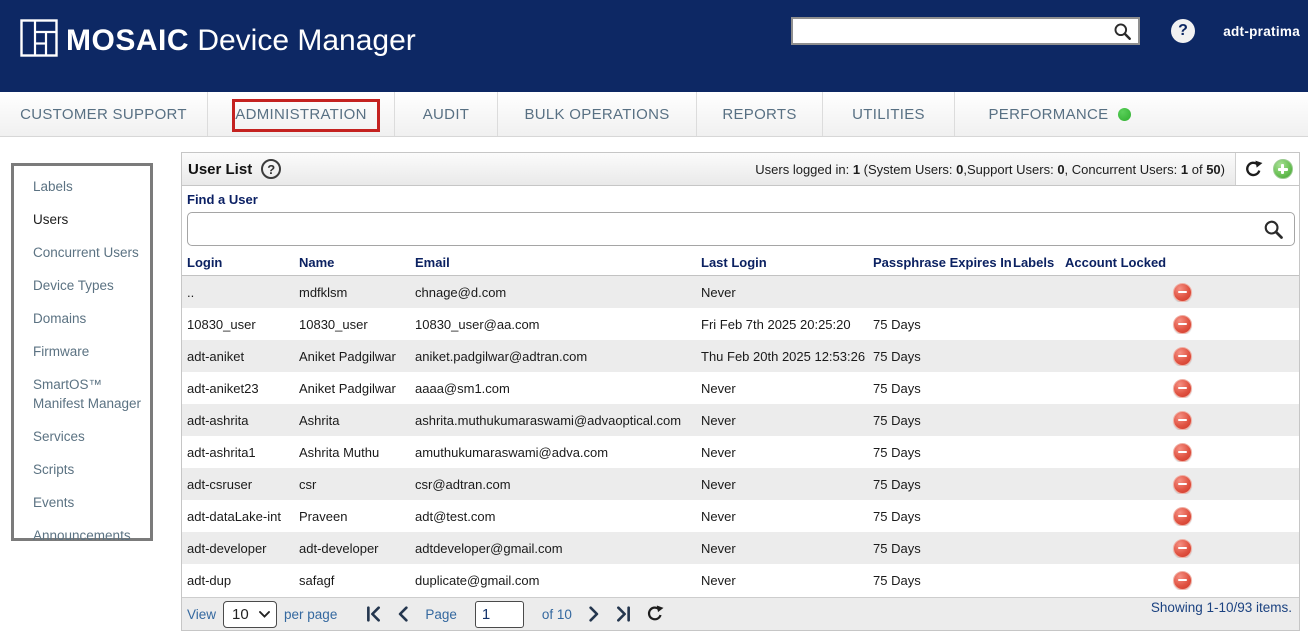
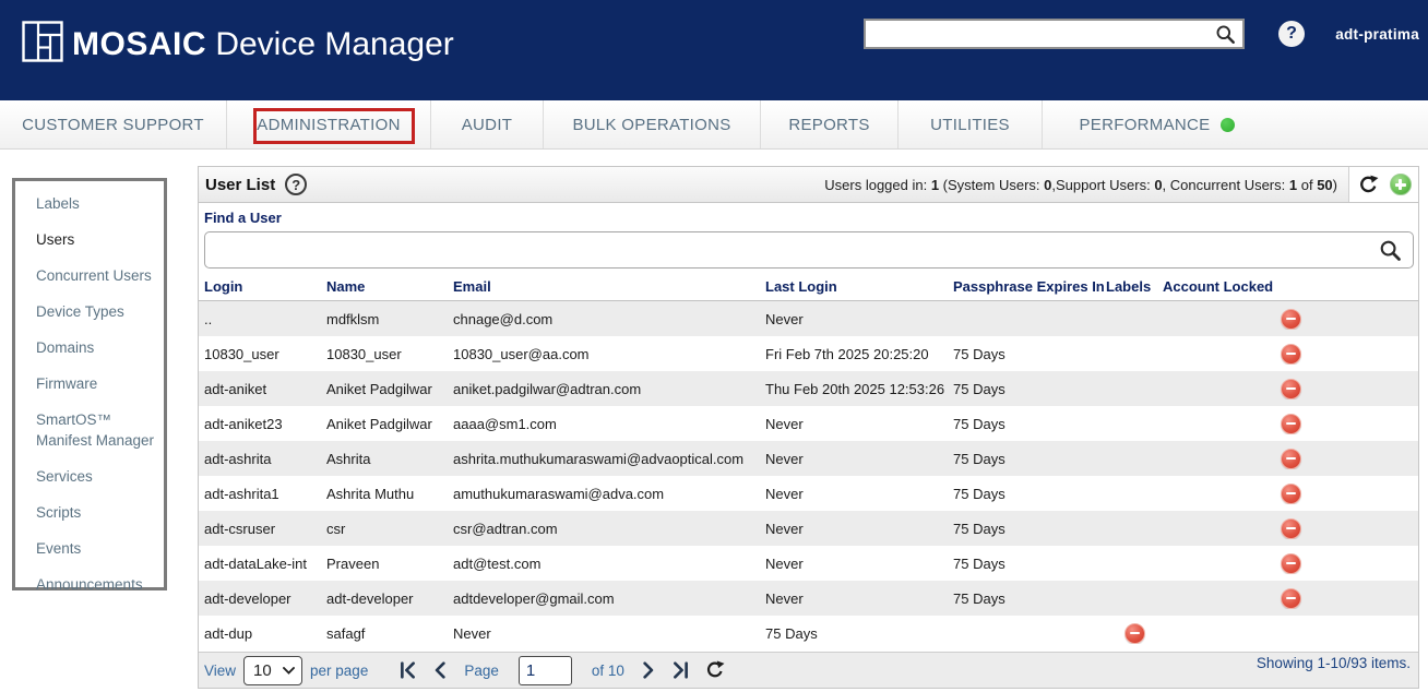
  MOSAIC Device Manager
  ?
  adt-pratima
  CUSTOMER SUPPORT
  ADMINISTRATION
  AUDIT
  BULK OPERATIONS
  REPORTS
  UTILITIES
  PERFORMANCE
  Labels
  Users
  Concurrent Users
  Device Types
  Domains
  Firmware
  SmartOS™ Manifest Manager
  Services
  Scripts
  Events
  Announcements
  User List
  ?
  Users logged in: 1 (System Users: 0,Support Users: 0, Concurrent Users: 1 of 50)
  Find a User
  Login
  Name
  Email
  Last Login
  Passphrase Expires In
  Labels
  Account Locked
  ..
  mdfklsm
  chnage@d.com
  Never
  10830_user
  10830_user
  10830_user@aa.com
  Fri Feb 7th 2025 20:25:20
  75 Days
  adt-aniket
  Aniket Padgilwar
  aniket.padgilwar@adtran.com
  Thu Feb 20th 2025 12:53:26
  75 Days
  adt-aniket23
  Aniket Padgilwar
  aaaa@sm1.com
  Never
  75 Days
  adt-ashrita
  Ashrita
  ashrita.muthukumaraswami@advaoptical.com
  Never
  75 Days
  adt-ashrita1
  Ashrita Muthu
  amuthukumaraswami@adva.com
  Never
  75 Days
  adt-csruser
  csr
  csr@adtran.com
  Never
  75 Days
  adt-dataLake-int
  Praveen
  adt@test.com
  Never
  75 Days
  adt-developer
  adt-developer
  adtdeveloper@gmail.com
  Never
  75 Days
  adt-dup
  safagf
- duplicate@gmail.com
  Never
  75 Days
  View
  10
  per page
  Page
  1
  of 10
  Showing 1-10/93 items.
